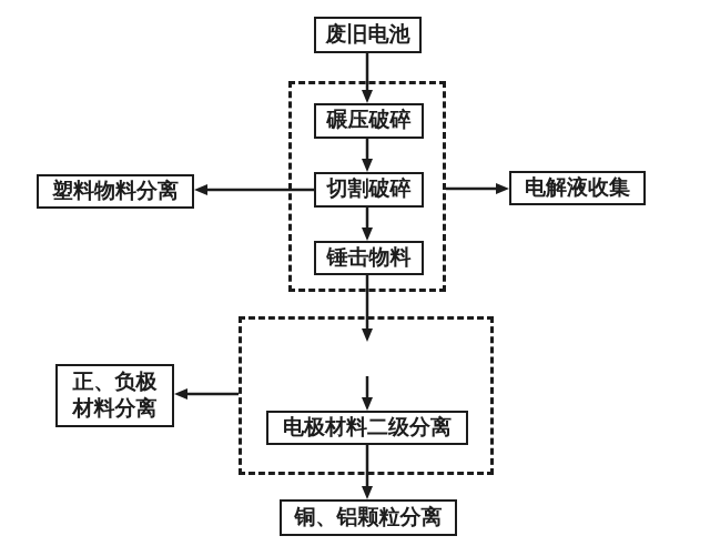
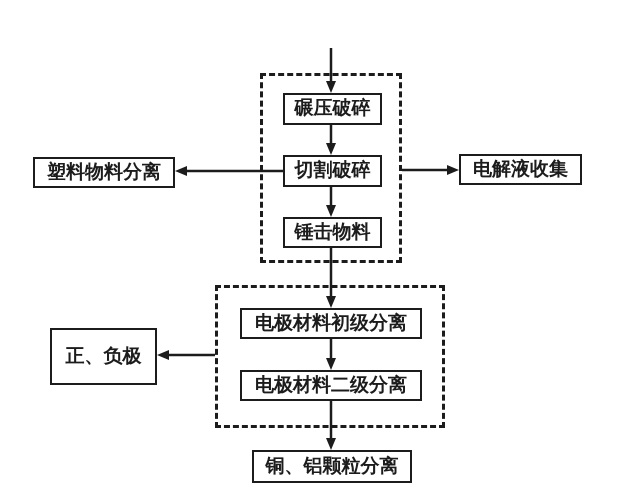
- 废旧电池
  碾压破碎
  切割破碎
  锤击物料
  塑料物料分离
  电解液收集
+ 电极材料初级分离
  电极材料二级分离
  正、负极
- 材料分离
  铜、铝颗粒分离
